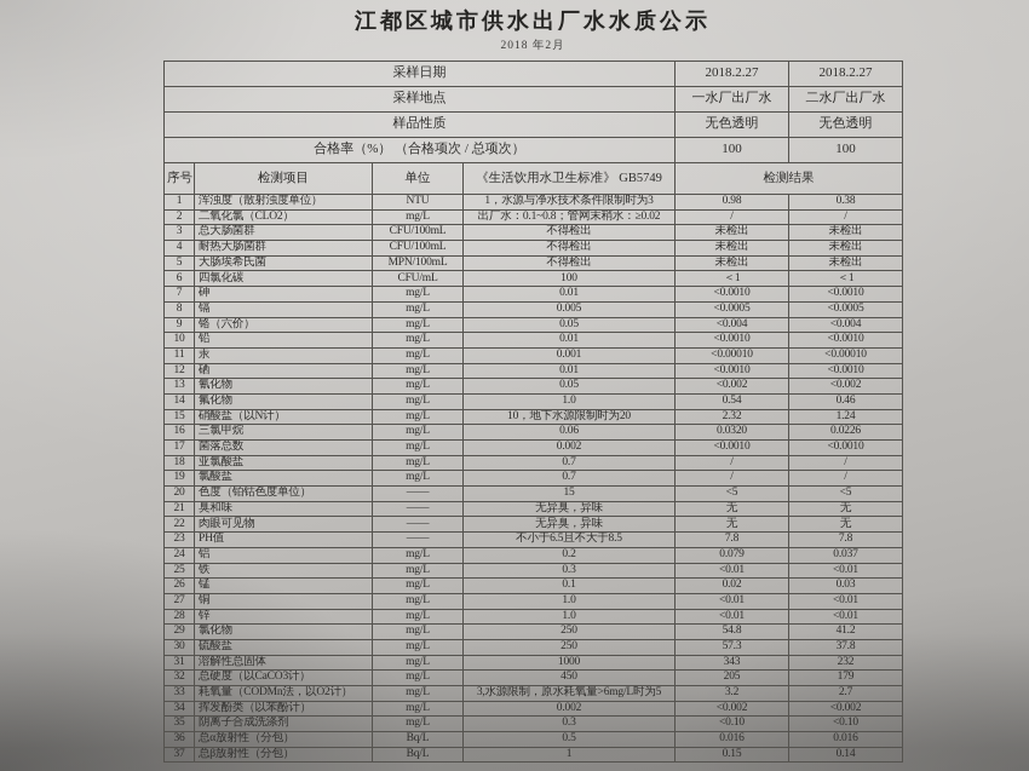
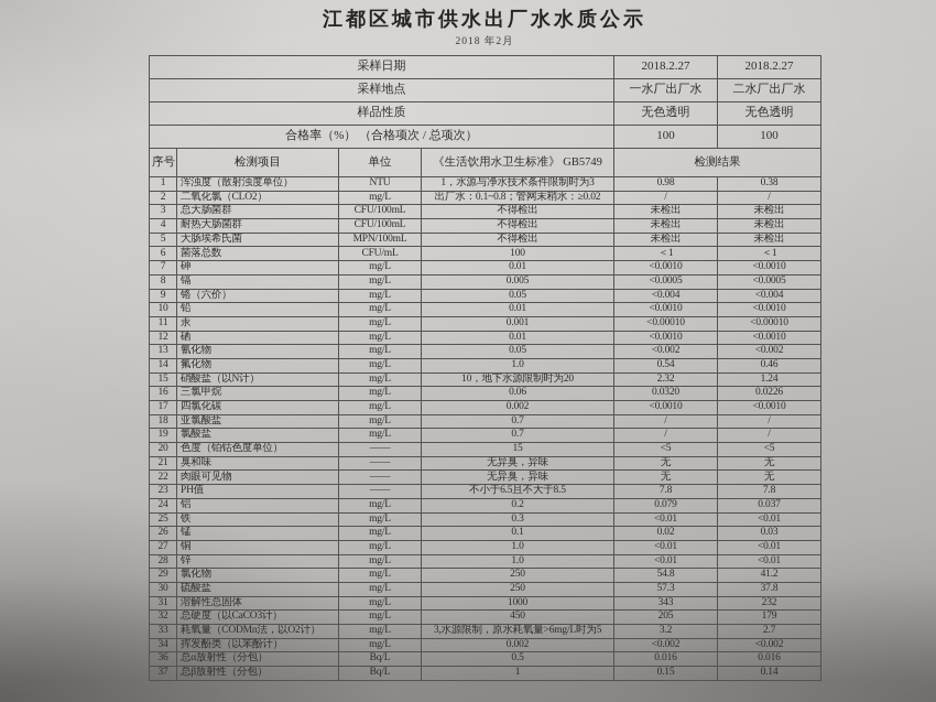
  江都区城市供水出厂水水质公示
  2018 年2月
  采样日期	2018.2.27	2018.2.27
  采样地点	一水厂出厂水	二水厂出厂水
  样品性质	无色透明	无色透明
  合格率（%） （合格项次 / 总项次）	100	100
  序号	检测项目	单位	《生活饮用水卫生标准》 GB5749	检测结果
  1	浑浊度（散射浊度单位）	NTU	1，水源与净水技术条件限制时为3	0.98	0.38
  2	二氧化氯（CLO2）	mg/L	出厂水：0.1~0.8；管网末稍水：≥0.02	/	/
  3	总大肠菌群	CFU/100mL	不得检出	未检出	未检出
  4	耐热大肠菌群	CFU/100mL	不得检出	未检出	未检出
  5	大肠埃希氏菌	MPN/100mL	不得检出	未检出	未检出
- 6	四氯化碳	CFU/mL	100	＜1	＜1
+ 6	菌落总数	CFU/mL	100	＜1	＜1
  7	砷	mg/L	0.01	<0.0010	<0.0010
  8	镉	mg/L	0.005	<0.0005	<0.0005
  9	铬（六价）	mg/L	0.05	<0.004	<0.004
  10	铅	mg/L	0.01	<0.0010	<0.0010
  11	汞	mg/L	0.001	<0.00010	<0.00010
  12	硒	mg/L	0.01	<0.0010	<0.0010
  13	氰化物	mg/L	0.05	<0.002	<0.002
  14	氟化物	mg/L	1.0	0.54	0.46
  15	硝酸盐（以N计）	mg/L	10，地下水源限制时为20	2.32	1.24
  16	三氯甲烷	mg/L	0.06	0.0320	0.0226
- 17	菌落总数	mg/L	0.002	<0.0010	<0.0010
+ 17	四氯化碳	mg/L	0.002	<0.0010	<0.0010
  18	亚氯酸盐	mg/L	0.7	/	/
  19	氯酸盐	mg/L	0.7	/	/
  20	色度（铂钴色度单位）	——	15	<5	<5
  21	臭和味	——	无异臭，异味	无	无
  22	肉眼可见物	——	无异臭，异味	无	无
  23	PH值	——	不小于6.5且不大于8.5	7.8	7.8
  24	铝	mg/L	0.2	0.079	0.037
  25	铁	mg/L	0.3	<0.01	<0.01
  26	锰	mg/L	0.1	0.02	0.03
  27	铜	mg/L	1.0	<0.01	<0.01
  28	锌	mg/L	1.0	<0.01	<0.01
  29	氯化物	mg/L	250	54.8	41.2
  30	硫酸盐	mg/L	250	57.3	37.8
  31	溶解性总固体	mg/L	1000	343	232
  32	总硬度（以CaCO3计）	mg/L	450	205	179
  33	耗氧量（CODMn法，以O2计）	mg/L	3,水源限制，原水耗氧量>6mg/L时为5	3.2	2.7
  34	挥发酚类（以苯酚计）	mg/L	0.002	<0.002	<0.002
- 35	阴离子合成洗涤剂	mg/L	0.3	<0.10	<0.10
  36	总α放射性（分包）	Bq/L	0.5	0.016	0.016
  37	总β放射性（分包）	Bq/L	1	0.15	0.14
